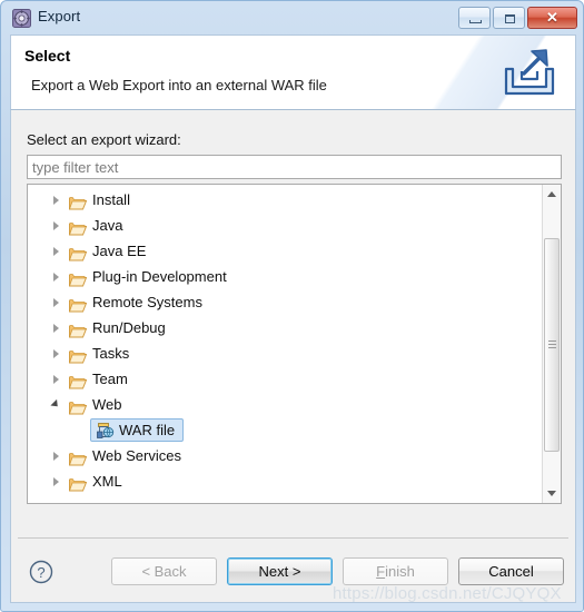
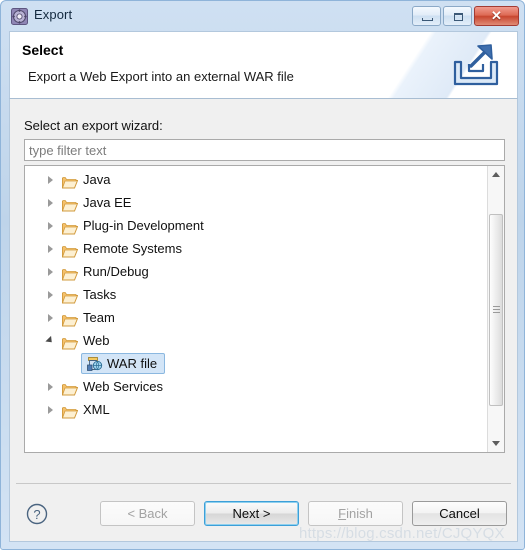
  Export
  ✕
  Select
  Export a Web Export into an external WAR file
  Select an export wizard:
  type filter text
- Install
  Java
  Java EE
  Plug-in Development
  Remote Systems
  Run/Debug
  Tasks
  Team
  Web
  WAR file
  Web Services
  XML
  ?
  < Back
  Next >
  Finish
  Cancel
  https://blog.csdn.net/CJQYQX
